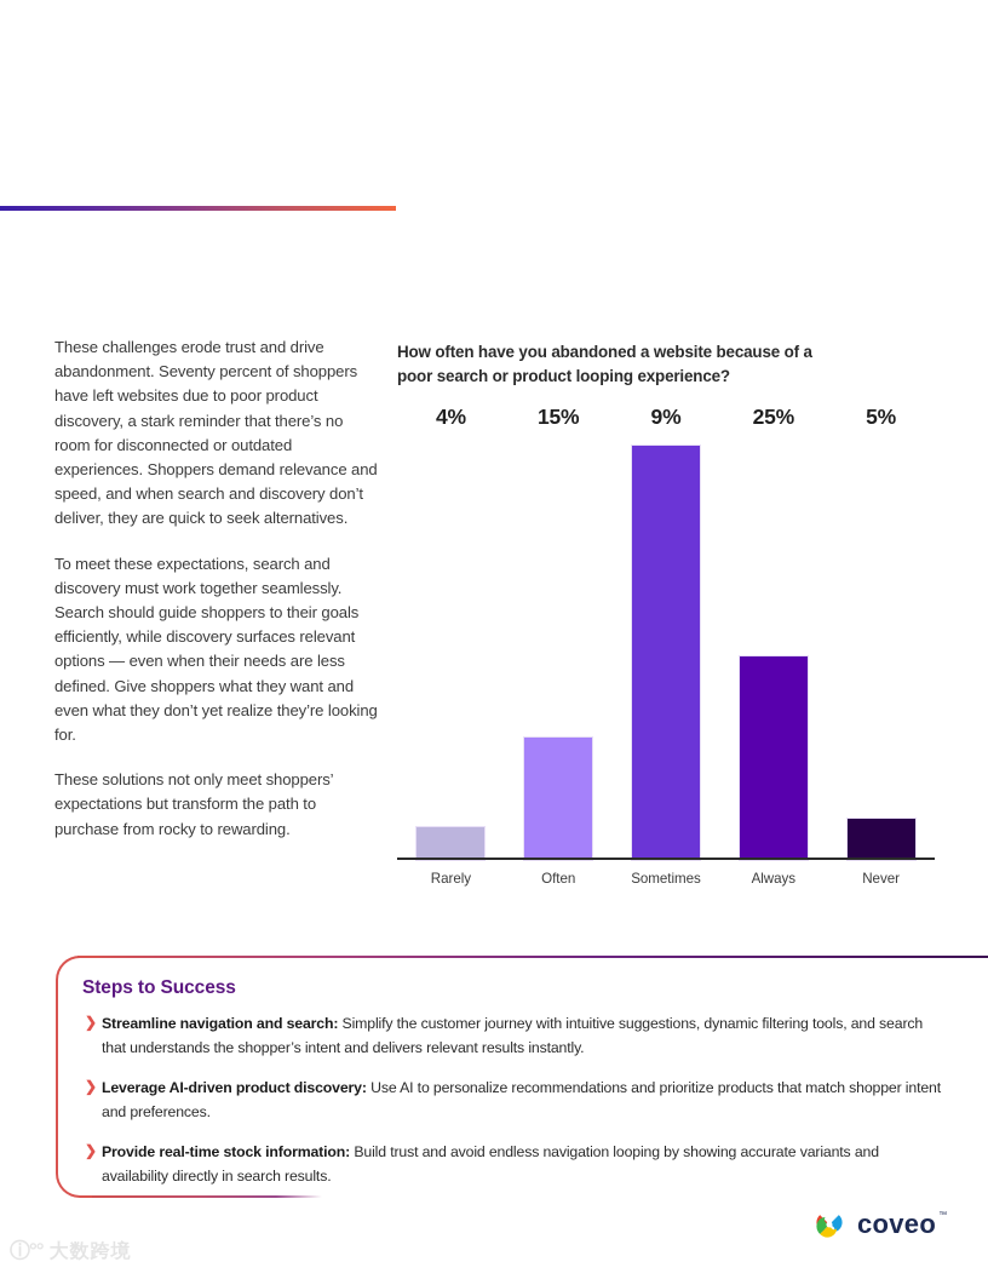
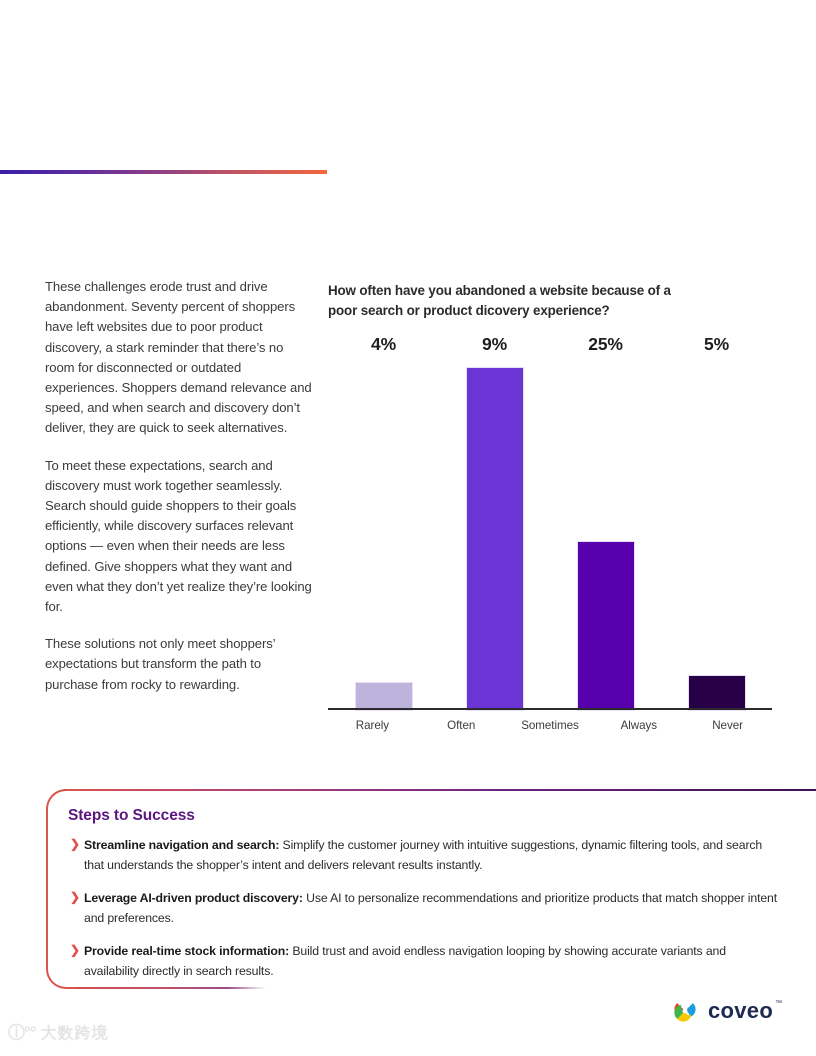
  These challenges erode trust and drive abandonment. Seventy percent of shoppers have left websites due to poor product discovery, a stark reminder that there’s no room for disconnected or outdated experiences. Shoppers demand relevance and speed, and when search and discovery don’t deliver, they are quick to seek alternatives.
  To meet these expectations, search and discovery must work together seamlessly. Search should guide shoppers to their goals efficiently, while discovery surfaces relevant options — even when their needs are less defined. Give shoppers what they want and even what they don’t yet realize they’re looking for.
  These solutions not only meet shoppers’ expectations but transform the path to purchase from rocky to rewarding.
- How often have you abandoned a website because of a poor search or product looping experience?
+ How often have you abandoned a website because of a poor search or product dicovery experience?
  4%
- 15%
  9%
  25%
  5%
  Rarely
  Often
  Sometimes
  Always
  Never
  Steps to Success
  ❯
  Streamline navigation and search: Simplify the customer journey with intuitive suggestions, dynamic filtering tools, and search that understands the shopper’s intent and delivers relevant results instantly.
  ❯
  Leverage AI-driven product discovery: Use AI to personalize recommendations and prioritize products that match shopper intent and preferences.
  ❯
  Provide real-time stock information: Build trust and avoid endless navigation looping by showing accurate variants and availability directly in search results.
  coveo
  ⓘ°°
  大数跨境
